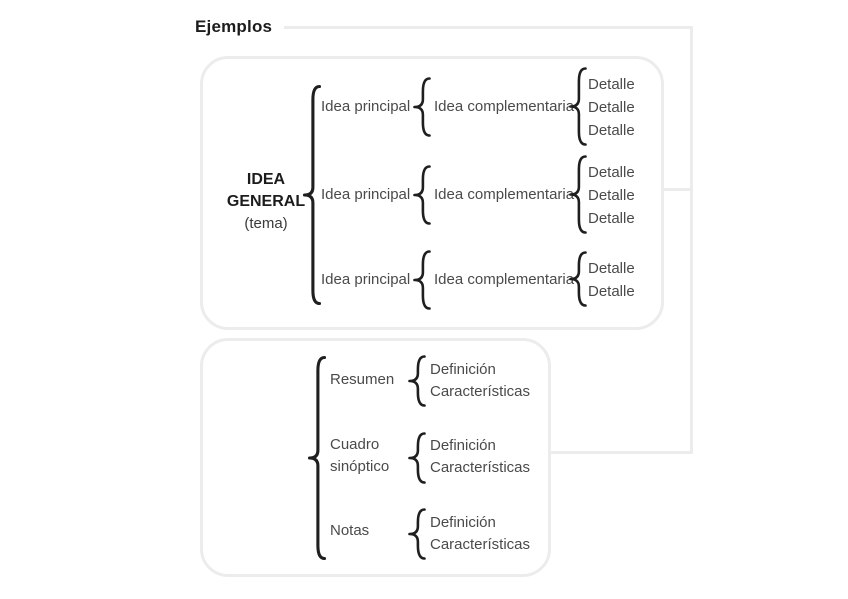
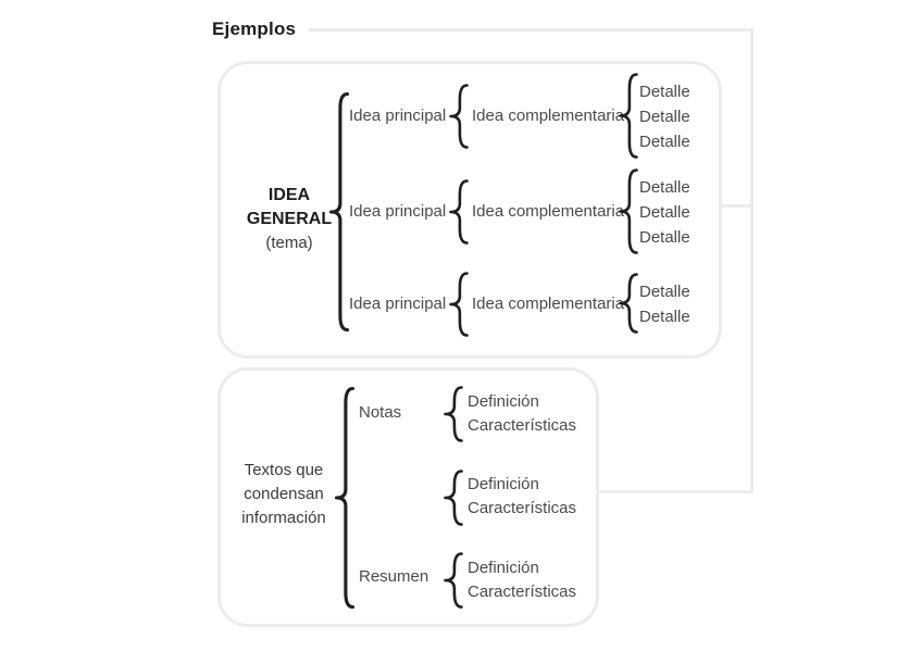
  Ejemplos
  IDEA
  GENERAL
  (tema)
  Idea principal
  Idea complementari
  Detalle
  Detalle
  Detalle
  Idea principal
  Idea complementari
  Detalle
  Detalle
  Detalle
  Idea principal
  Idea complementari
  Detalle
  Detalle
+ Textos que
+ condensan
+ información
- Resumen
+ Notas
  Definición
  Características
- Cuadro
- sinóptico
  Definición
  Características
- Notas
+ Resumen
  Definición
  Características
